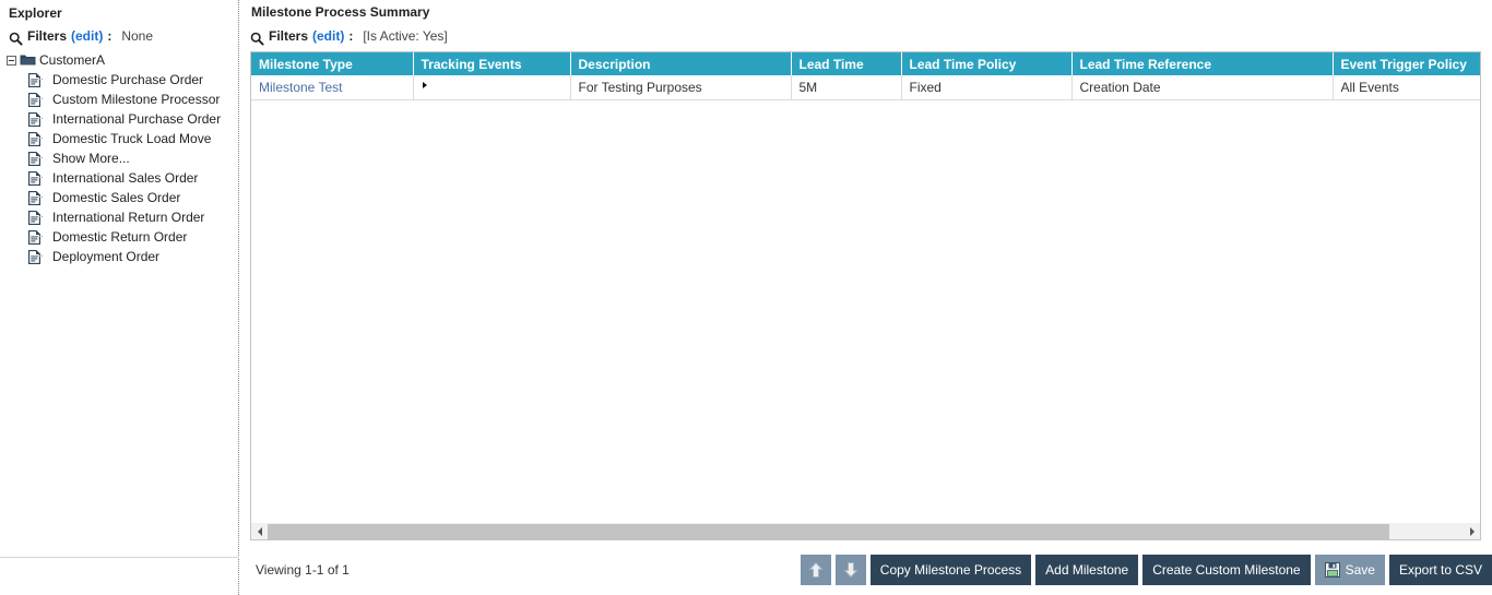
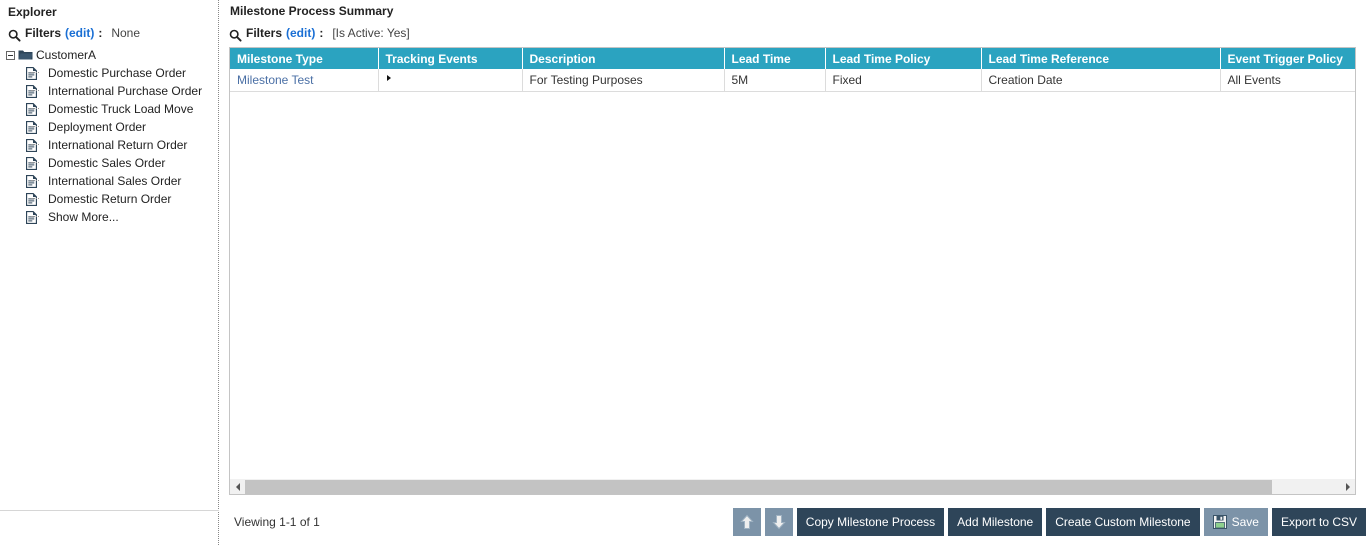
  Explorer
  Filters
  (edit)
  :
  None
  CustomerA
  Domestic Purchase Order
- Custom Milestone Processor
  International Purchase Order
  Domestic Truck Load Move
- Show More...
+ Deployment Order
- International Sales Order
+ International Return Order
  Domestic Sales Order
- International Return Order
+ International Sales Order
  Domestic Return Order
- Deployment Order
+ Show More...
  Milestone Process Summary
  Filters
  (edit)
  :
  [Is Active: Yes]
  Milestone Type	Tracking Events	Description	Lead Time	Lead Time Policy	Lead Time Reference	Event Trigger Policy
  Milestone Test		For Testing Purposes	5M	Fixed	Creation Date	All Events
  Viewing 1-1 of 1
  Copy Milestone Process
  Add Milestone
  Create Custom Milestone
  Save
  Export to CSV
